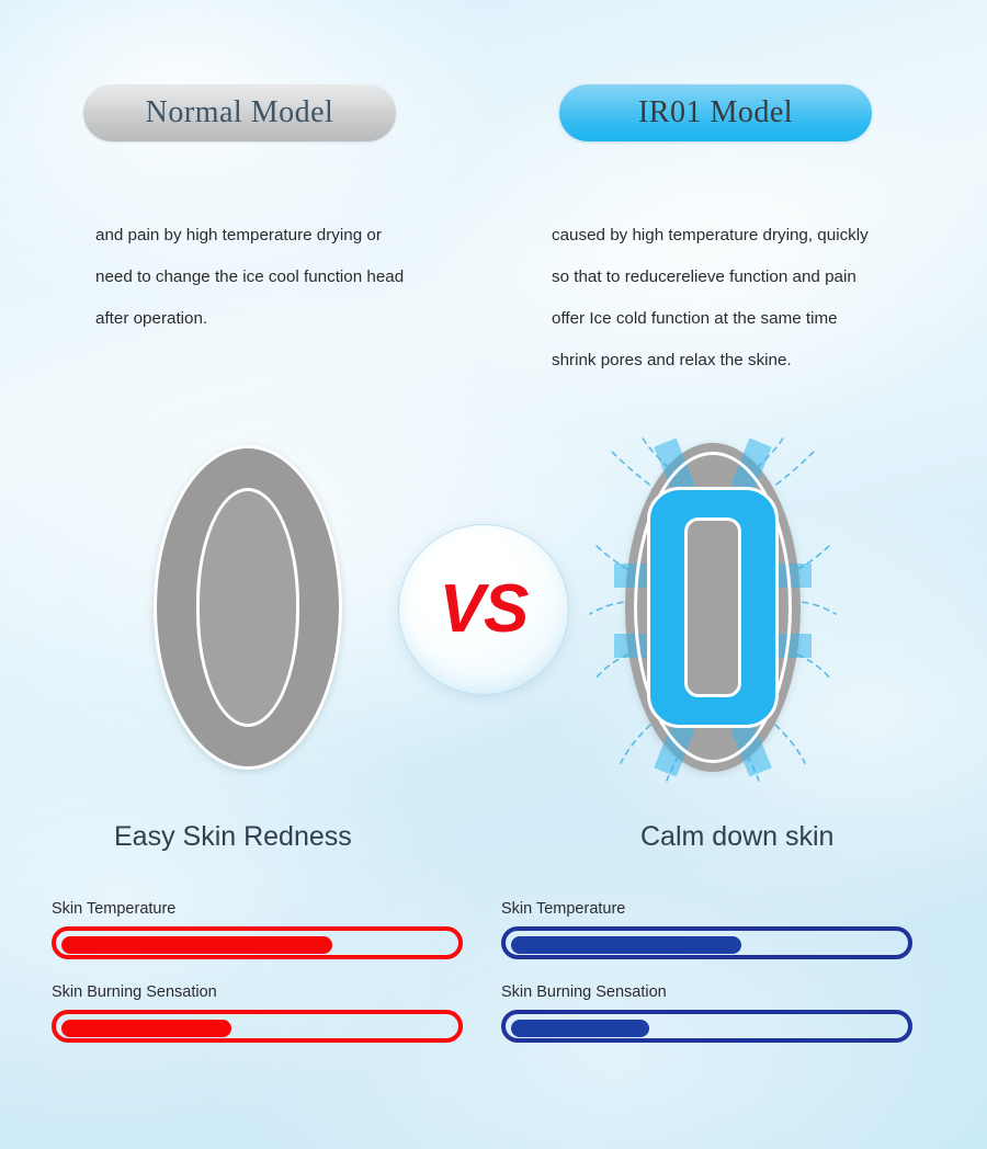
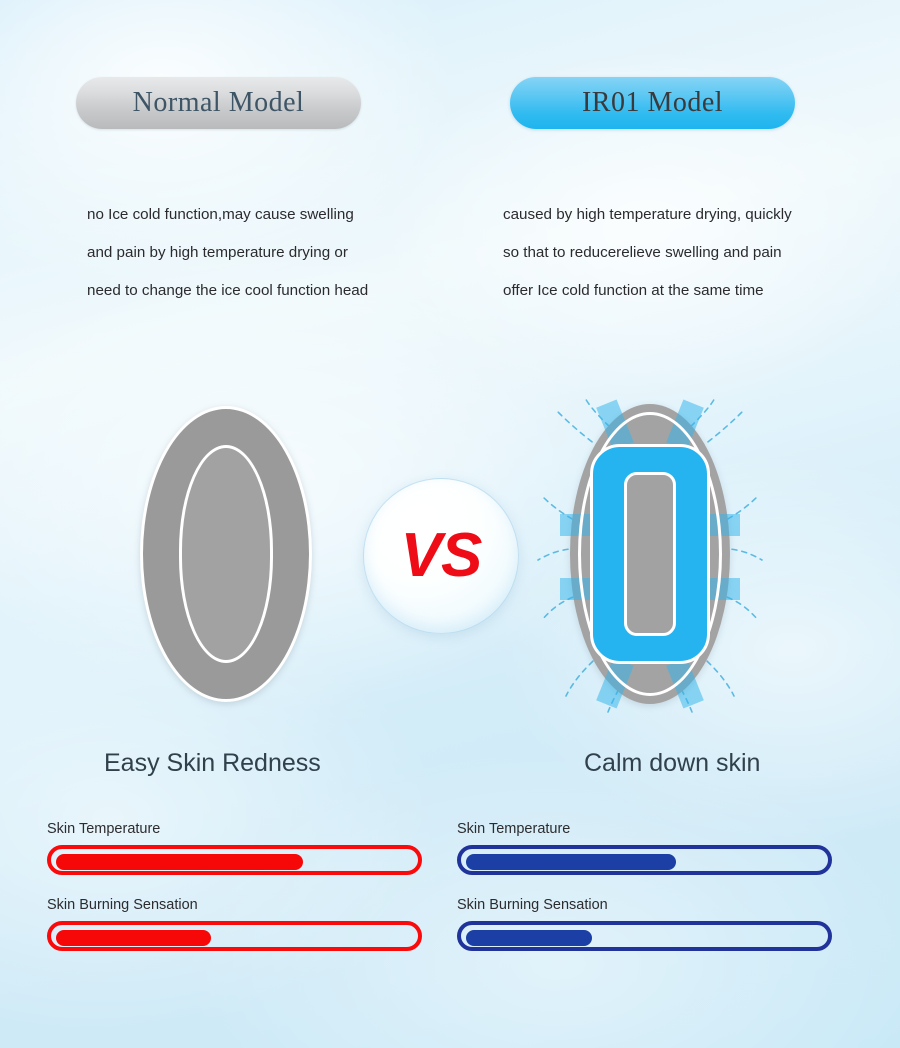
  Normal Model
  IR01 Model
+ no Ice cold function,may cause swelling
  and pain by high temperature drying or
  need to change the ice cool function head
- after operation.
  caused by high temperature drying, quickly
- so that to reducerelieve function and pain
+ so that to reducerelieve swelling and pain
  offer Ice cold function at the same time
- shrink pores and relax the skine.
  VS
  Easy Skin Redness
  Calm down skin
  Skin Temperature
  Skin Burning Sensation
  Skin Temperature
  Skin Burning Sensation
